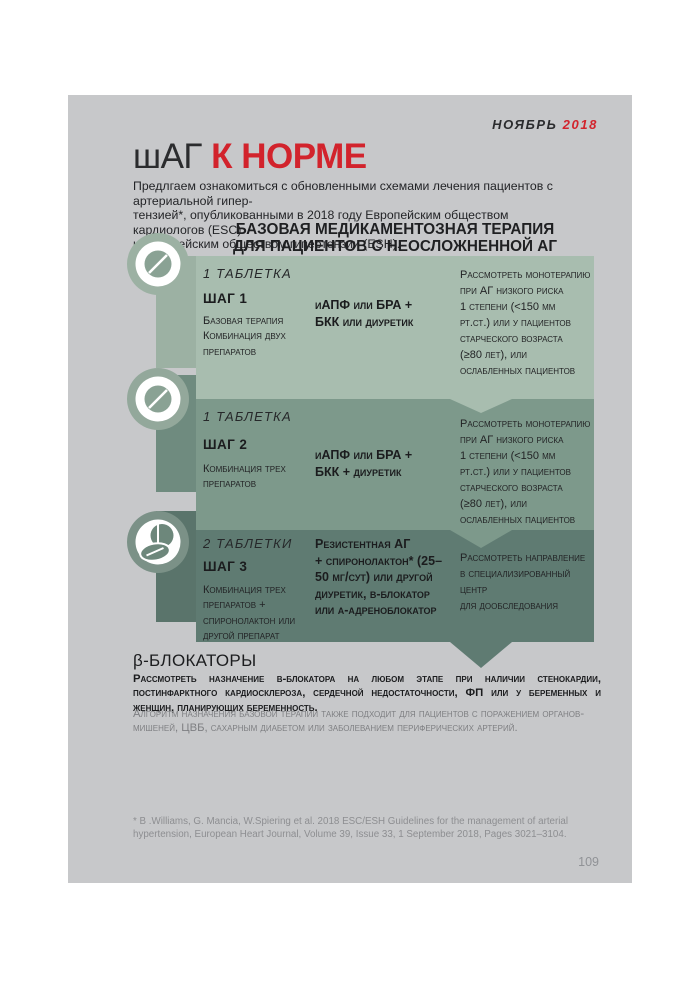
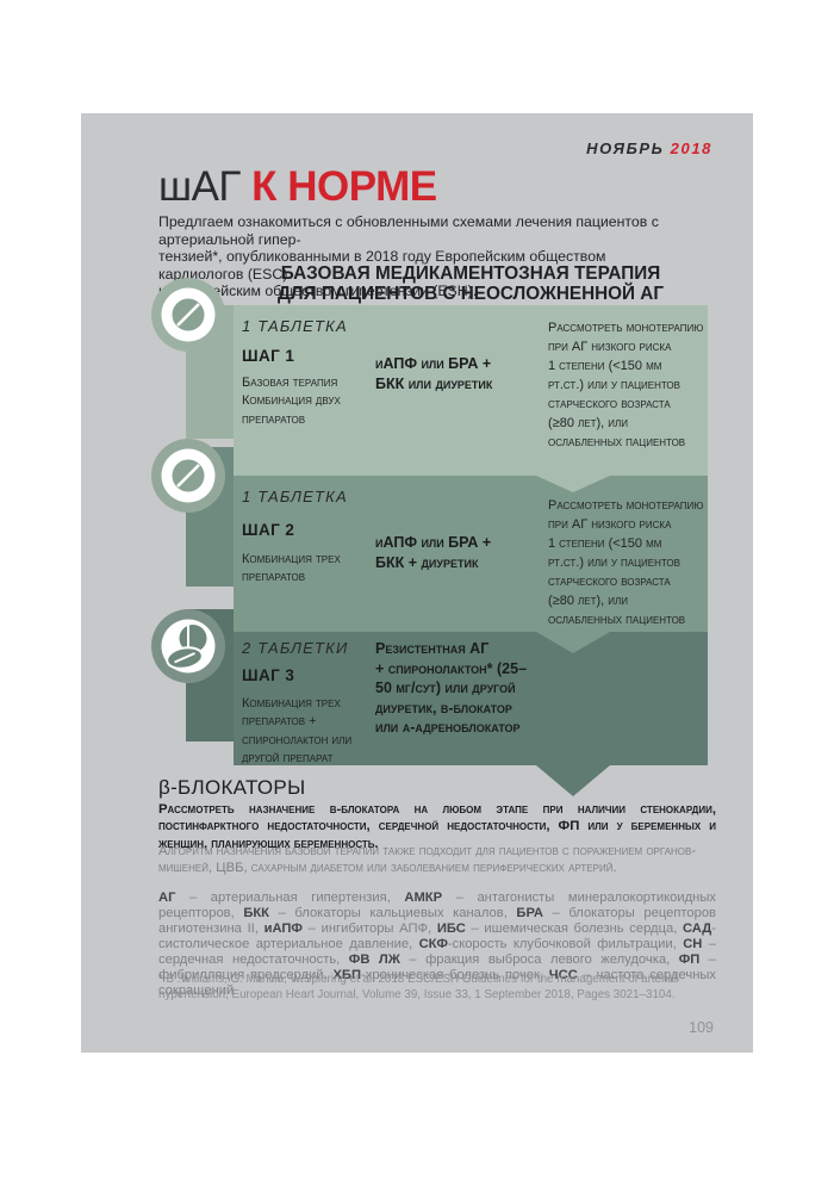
  НОЯБРЬ 2018
  шАГ К НОРМЕ
  Предлгаем ознакомиться с обновленными схемами лечения пациентов с артериальной гипер-
  тензией*, опубликованными в 2018 году Европейским обществом кардиологов (ESC)
  ейским обществом гипертензии (ESH).
  БАЗОВАЯ МЕДИКАМЕНТОЗНАЯ ТЕРАПИЯ
  ДЛЯ ПАЦИЕНТОВ С НЕОСЛОЖНЕННОЙ АГ
  1 ТАБЛЕТКА
  ШАГ 1
  Базовая терапия
  Комбинация двух
  препаратов
  иАПФ или БРА +
  БКК или диуретик
  Рассмотреть монотерапию
  при АГ низкого риска
  1 степени (<150 мм
  рт.ст.) или у пациентов
  старческого возраста
  (≥80 лет), или
  ослабленных пациентов
  1 ТАБЛЕТКА
  ШАГ 2
  Комбинация трех
  препаратов
  иАПФ или БРА +
  БКК + диуретик
  Рассмотреть монотерапию
  при АГ низкого риска
  1 степени (<150 мм
  рт.ст.) или у пациентов
  старческого возраста
  (≥80 лет), или
  ослабленных пациентов
  2 ТАБЛЕТКИ
  ШАГ 3
  Комбинация трех
  препаратов +
  спиронолактон или
  другой препарат
  Резистентная АГ
  + спиронолактон* (25–
  50 мг/сут) или другой
  диуретик, β-блокатор
  или α-адреноблокатор
- Рассмотреть направление
- в специализированный
- центр
- для дообследования
  β-БЛОКАТОРЫ
- Рассмотреть назначение β-блокатора на любом этапе при наличии стенокардии, постинфарктного кардиосклероза, сердечной недостаточности, ФП или у беременных и женщин, планирующих беременность.
+ Рассмотреть назначение β-блокатора на любом этапе при наличии стенокардии, постинфарктного недостаточности, сердечной недостаточности, ФП или у беременных и женщин, планирующих беременность.
  Алгоритм назначения базовой терапии также подходит для пациентов с поражением органов-мишеней, ЦВБ, сахарным диабетом или заболеванием периферических артерий.
+ АГ – артериальная гипертензия, АМКР – антагонисты минералокортикоидных рецепторов, БКК – блокаторы кальциевых каналов, БРА – блокаторы рецепторов ангиотензина II, иАПФ – ингибиторы АПФ, ИБС – ишемическая болезнь сердца, САД-систолическое артериальное давление, СКФ-скорость клубочковой фильтрации, СН – сердечная недостаточность, ФВ ЛЖ – фракция выброса левого желудочка, ФП – фибрилляция предсердий, ХБП-хроническая болезнь почек, ЧСС – частота сердечных сокращений
  * B .Williams, G. Mancia, W.Spiering et al. 2018 ESC/ESH Guidelines for the management of arterial hypertension, European Heart Journal, Volume 39, Issue 33, 1 September 2018, Pages 3021–3104.
  109
